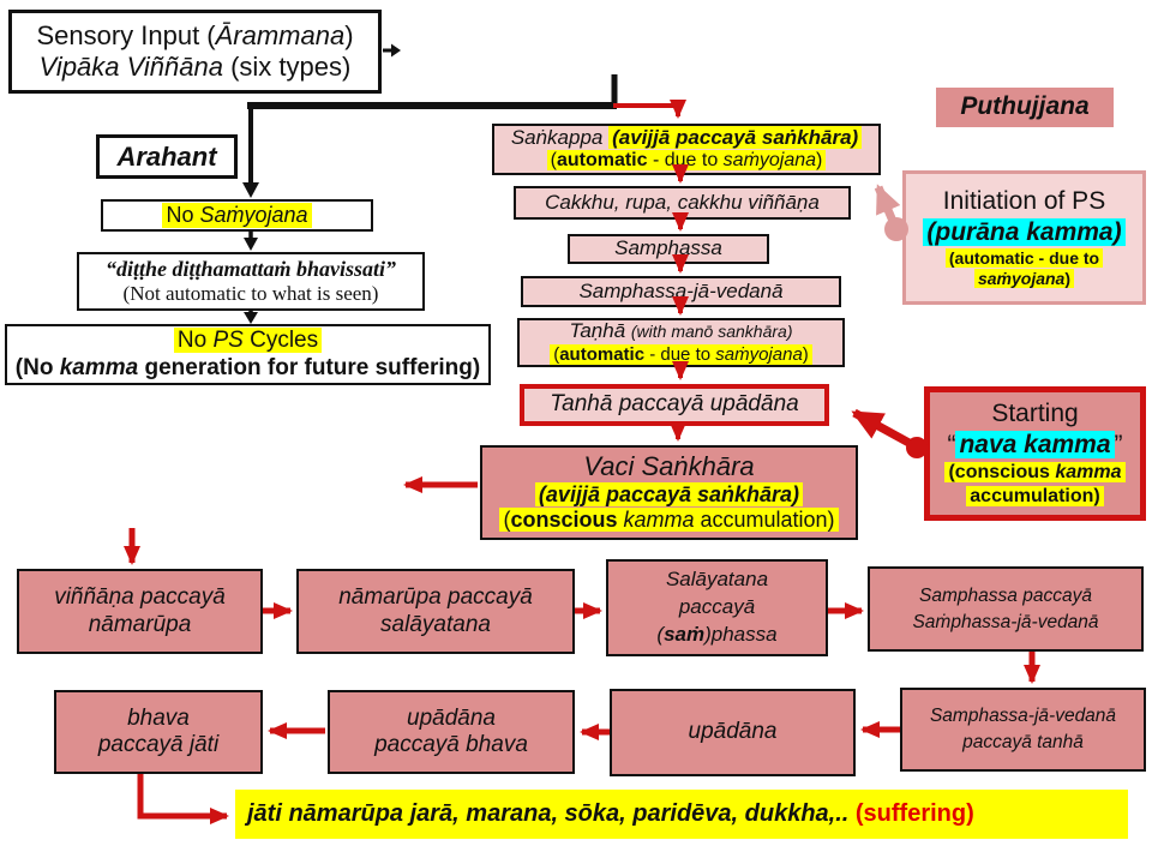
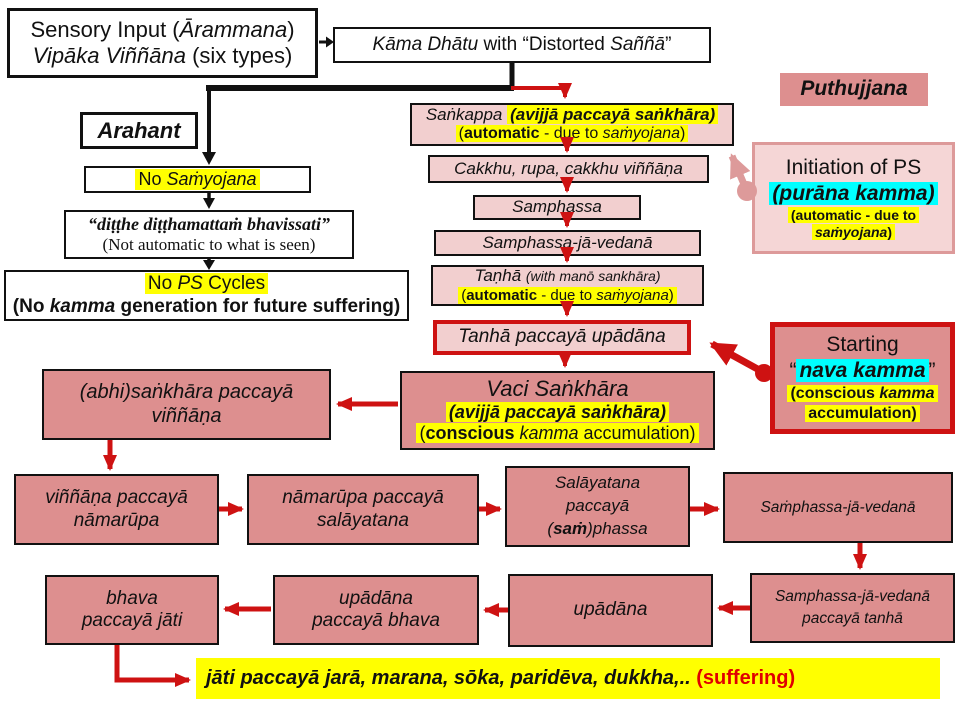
  Sensory Input (Ārammana)
  Vipāka Viññāna (six types)
+ Kāma Dhātu with “Distorted Saññā”
  Arahant
  No Saṁyojana
  “diṭṭhe diṭṭhamattaṁ bhavissati”
  (Not automatic to what is seen)
  No PS Cycles
  (No kamma generation for future suffering)
  Saṅkappa (avijjā paccayā saṅkhāra)
  (automatic - due to saṁyojana)
  Cakkhu, rupa, cakkhu viññāṇa
  Samphassa
  Samphassa-jā-vedanā
  Taṇhā (with manō sankhāra)
  (automatic - due to saṁyojana)
  Tanhā paccayā upādāna
  Vaci Saṅkhāra
  (avijjā paccayā saṅkhāra)
  (conscious kamma accumulation)
  Puthujjana
  Initiation of PS
  (purāna kamma)
  (automatic - due to
  saṁyojana)
  Starting
  “ nava kamma ”
  (conscious kamma
  accumulation)
+ (abhi)saṅkhāra paccayā
+ viññāṇa
  viññāṇa paccayā
  nāmarūpa
  nāmarūpa paccayā
  salāyatana
  Salāyatana
  paccayā
  (saṁ)phassa
- Samphassa paccayā
  Saṁphassa-jā-vedanā
  Samphassa-jā-vedanā
  paccayā tanhā
  upādāna
  upādāna
  paccayā bhava
  bhava
  paccayā jāti
- jāti nāmarūpa jarā, marana, sōka, paridēva, dukkha,.. (suffering)
+ jāti paccayā jarā, marana, sōka, paridēva, dukkha,.. (suffering)
